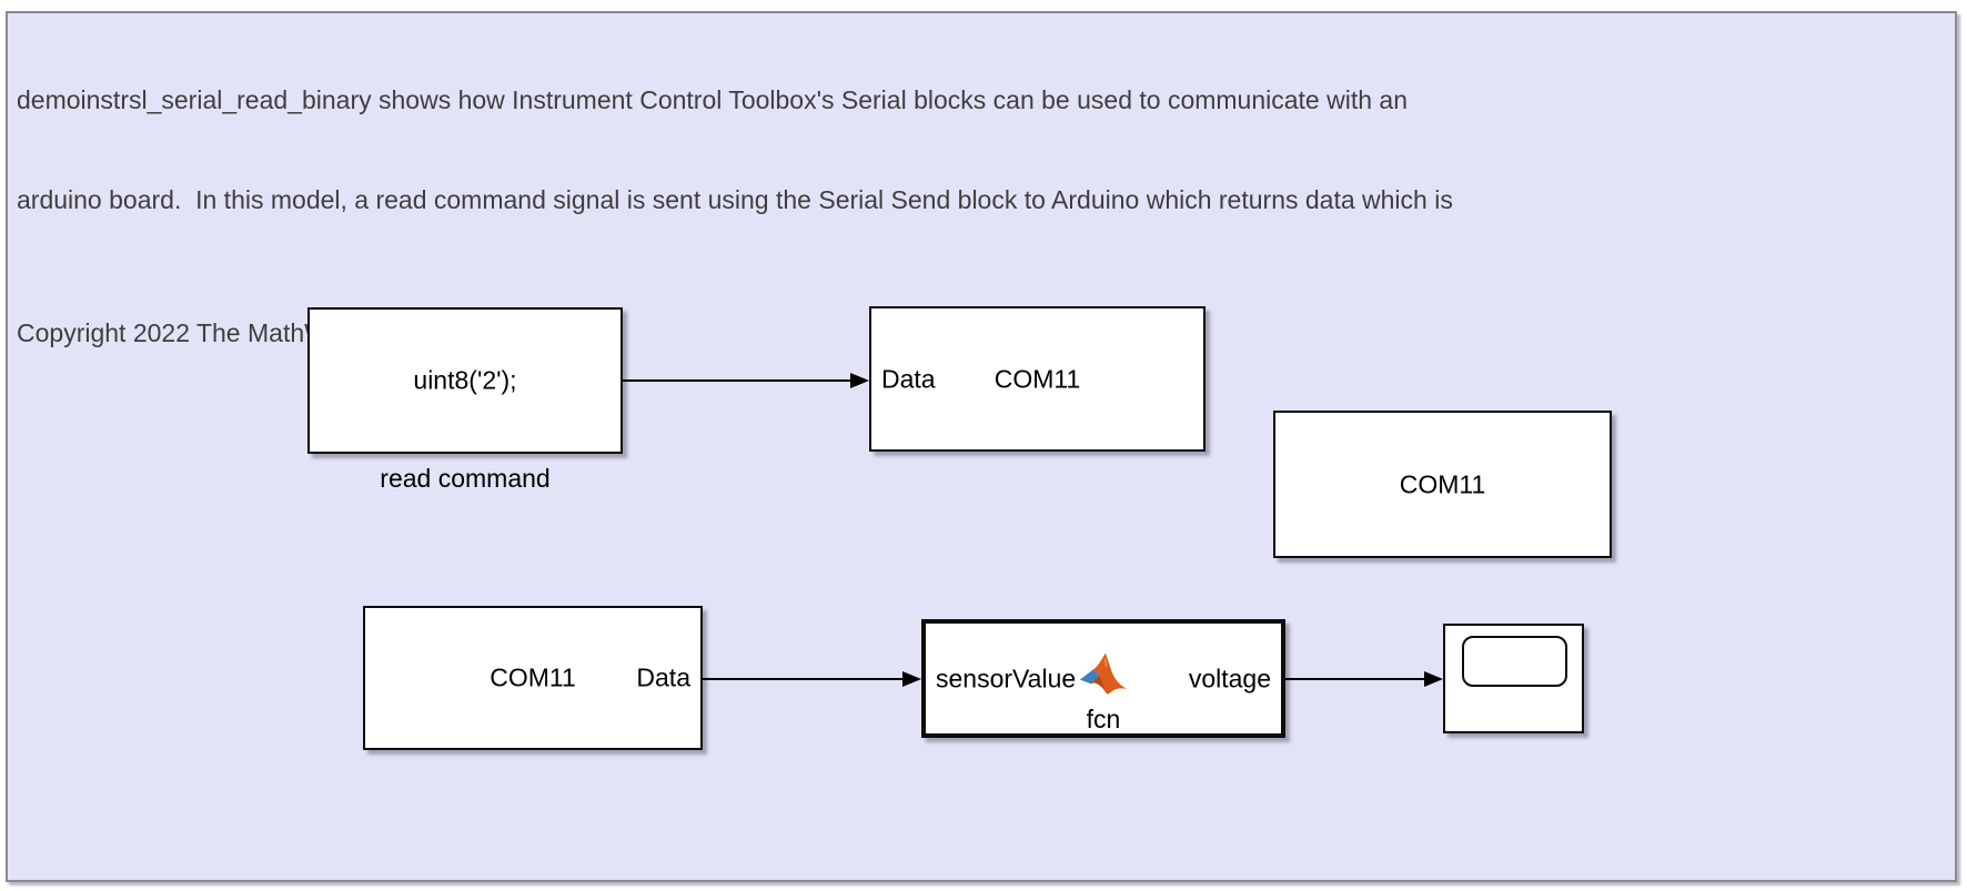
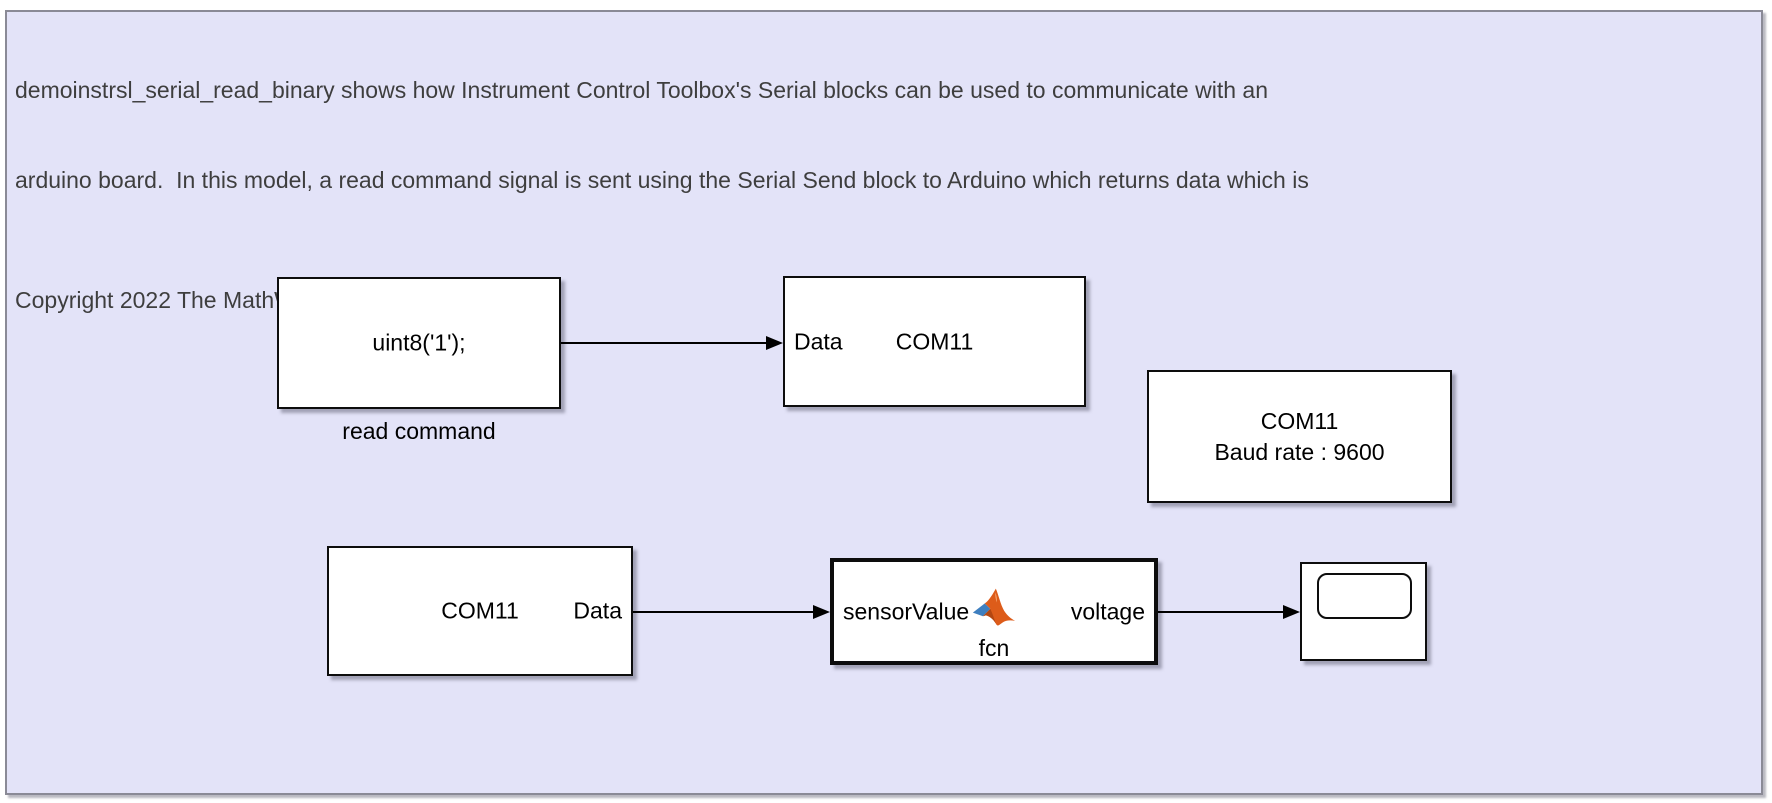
  demoinstrsl_serial_read_binary shows how Instrument Control Toolbox's Serial blocks can be used to communicate with an
  arduino board. In this model, a read command signal is sent using the Serial Send block to Arduino which returns data which is
- uint8('2');
+ uint8('1');
  read command
  Data
  COM11
  COM11
+ Baud rate : 9600
  COM11
  Data
  sensorValue
  voltage
  fcn
